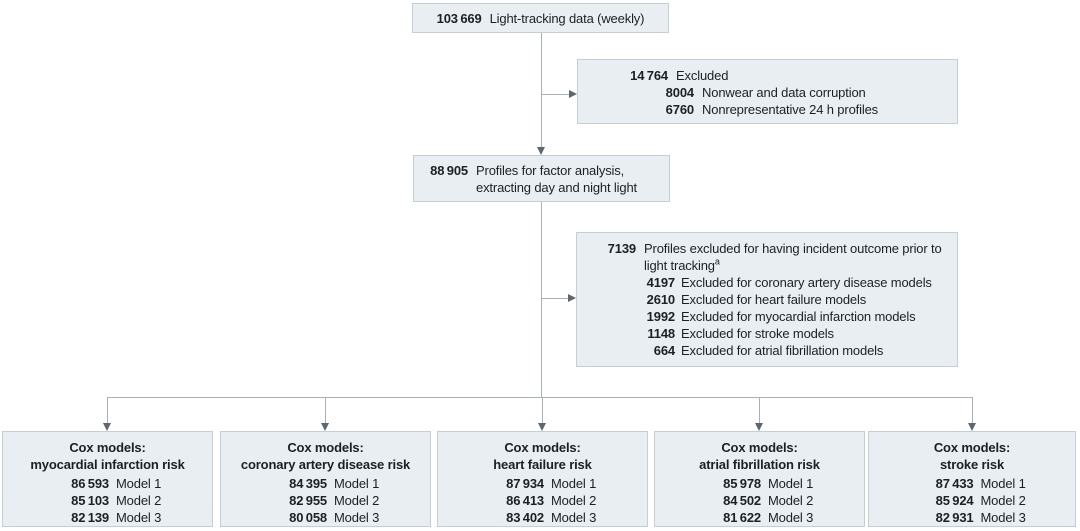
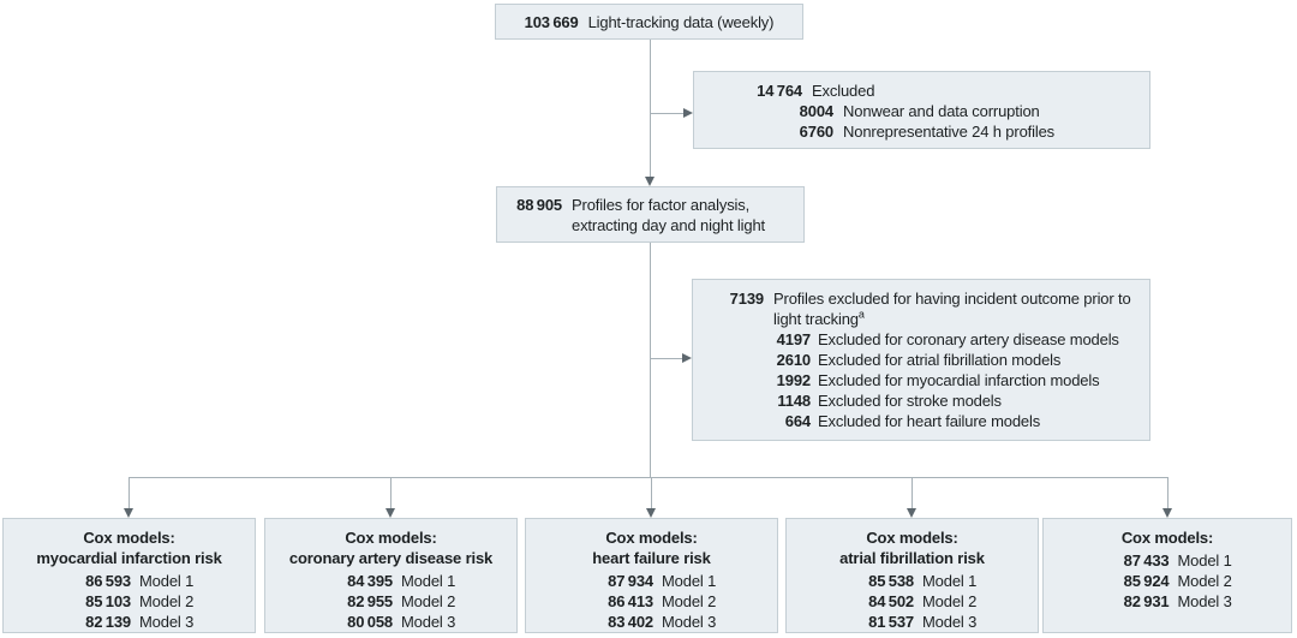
  103 669
  Light-tracking data (weekly)
  14 764
  Excluded
  8004
  Nonwear and data corruption
  6760
  Nonrepresentative 24 h profiles
  88 905
  Profiles for factor analysis, extracting day and night light
  7139
  Profiles excluded for having incident outcome prior to light trackinga
  4197
  Excluded for coronary artery disease models
  2610
- Excluded for heart failure models
+ Excluded for atrial fibrillation models
  1992
  Excluded for myocardial infarction models
  1148
  Excluded for stroke models
  664
- Excluded for atrial fibrillation models
+ Excluded for heart failure models
  Cox models:
  myocardial infarction risk
  86 593
  Model 1
  85 103
  Model 2
  82 139
  Model 3
  Cox models:
  coronary artery disease risk
  84 395
  Model 1
  82 955
  Model 2
  80 058
  Model 3
  Cox models:
  heart failure risk
  87 934
  Model 1
  86 413
  Model 2
  83 402
  Model 3
  Cox models:
  atrial fibrillation risk
- 85 978
+ 85 538
  Model 1
  84 502
  Model 2
- 81 622
+ 81 537
  Model 3
  Cox models:
- stroke risk
  87 433
  Model 1
  85 924
  Model 2
  82 931
  Model 3
